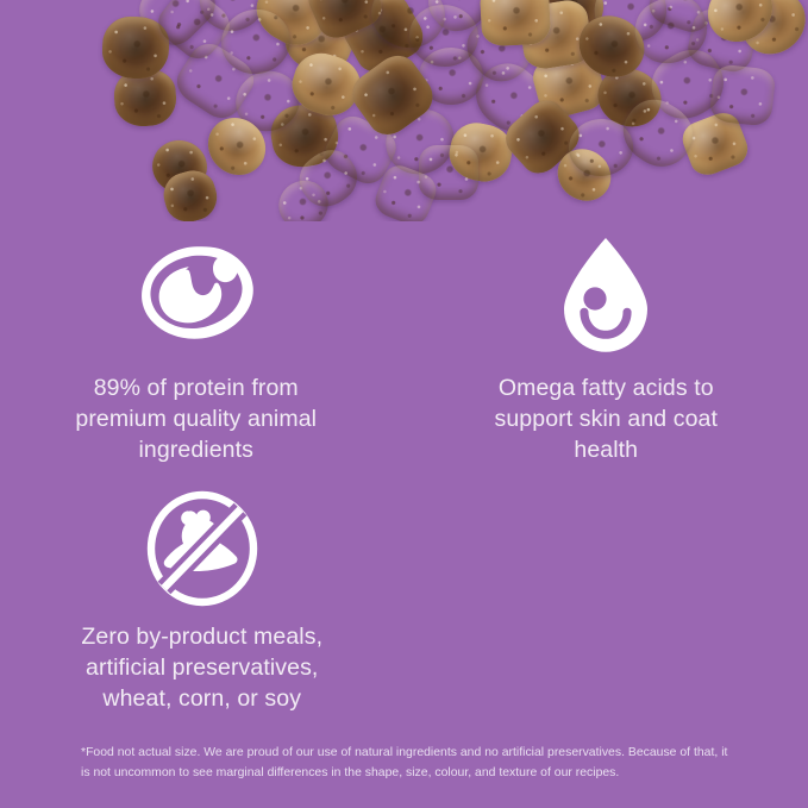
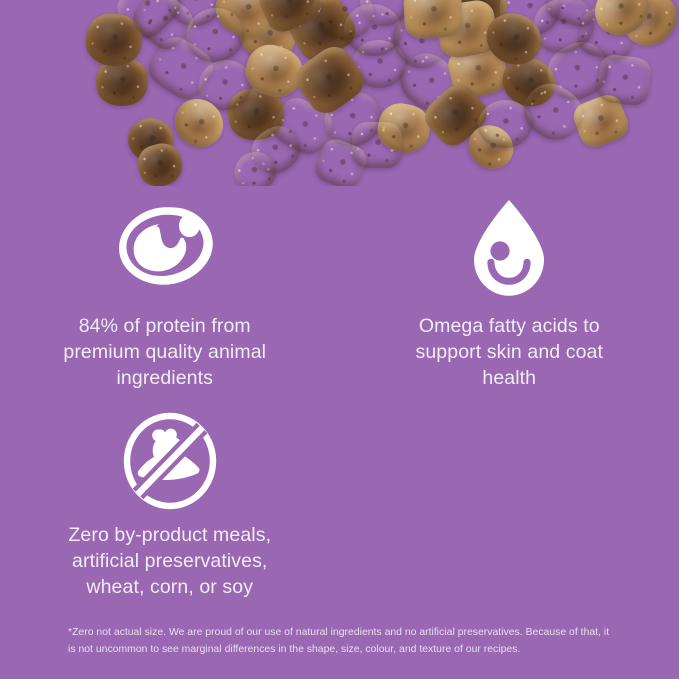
- 89% of protein from premium quality animal ingredients
+ 84% of protein from premium quality animal ingredients
  Omega fatty acids to support skin and coat health
  Zero by-product meals, artificial preservatives, wheat, corn, or soy
- *Food not actual size. We are proud of our use of natural ingredients and no artificial preservatives. Because of that, it is not uncommon to see marginal differences in the shape, size, colour, and texture of our recipes.
+ *Zero not actual size. We are proud of our use of natural ingredients and no artificial preservatives. Because of that, it is not uncommon to see marginal differences in the shape, size, colour, and texture of our recipes.
